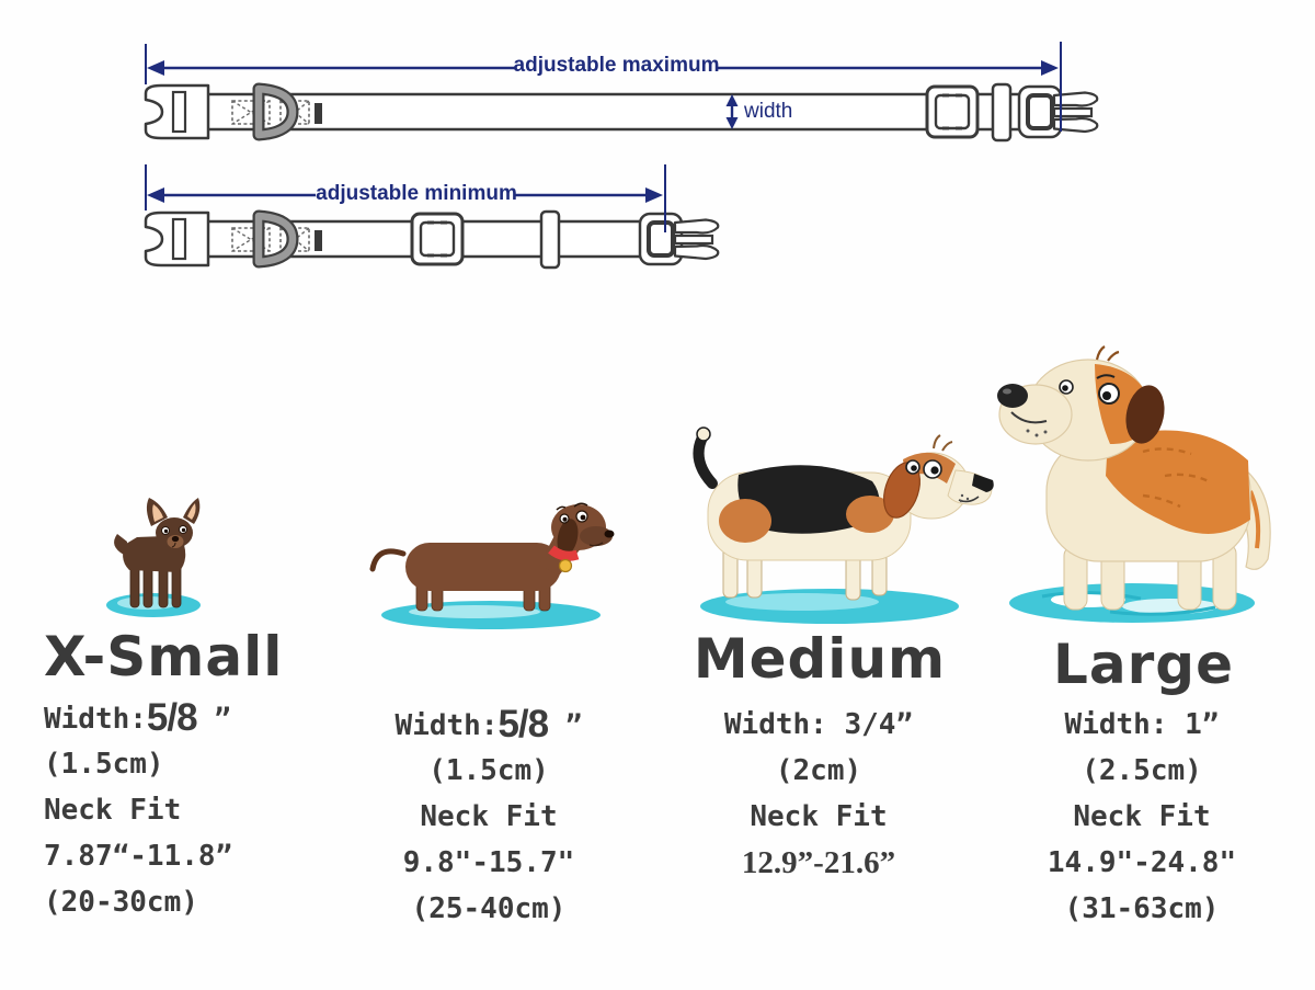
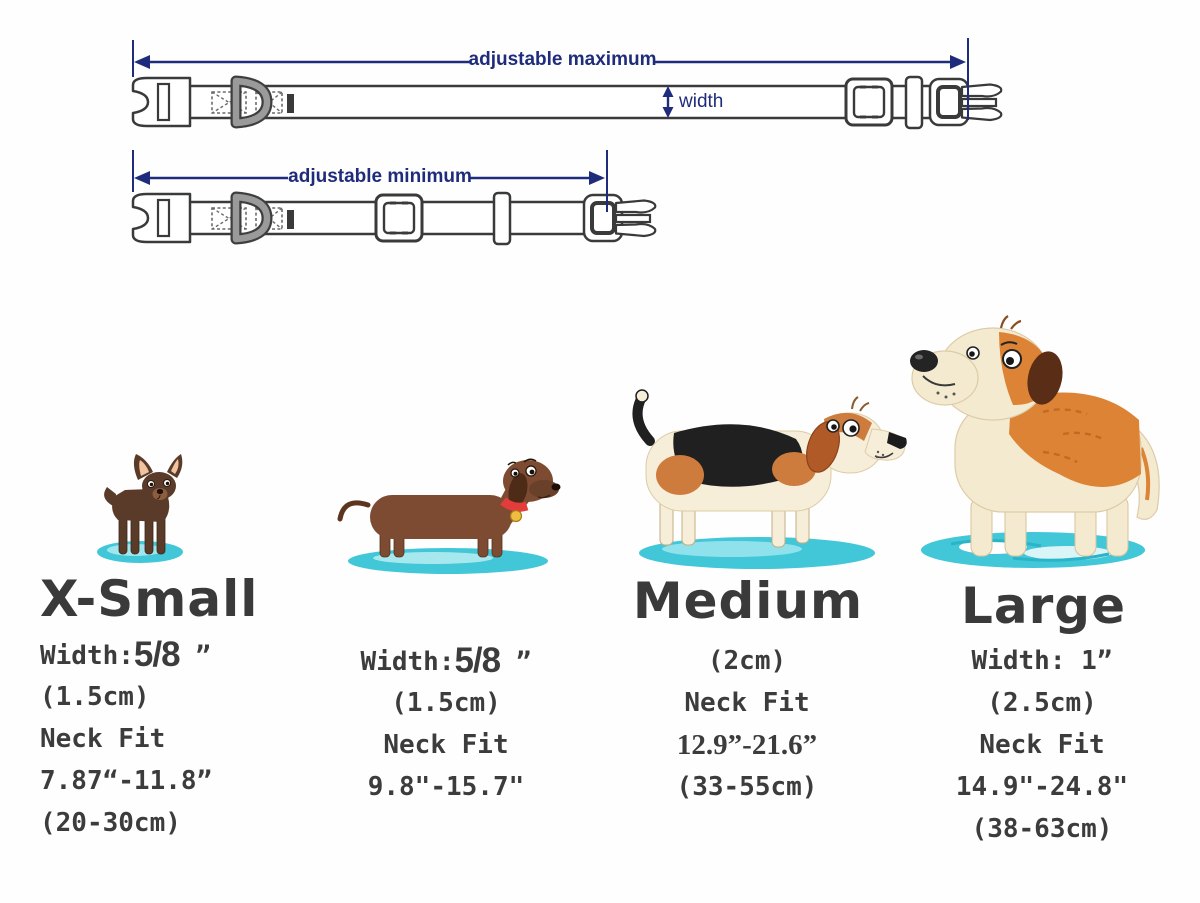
  adjustable maximum
  width
  adjustable minimum
  X-Small
  Medium
  Large
  Width:5/8 ”
  (1.5cm)
  Neck Fit
  7.87“-11.8”
  (20-30cm)
  Width:5/8 ”
  (1.5cm)
  Neck Fit
  9.8"-15.7"
- (25-40cm)
- Width: 3/4”
  (2cm)
  Neck Fit
  12.9”-21.6”
+ (33-55cm)
  Width: 1”
  (2.5cm)
  Neck Fit
  14.9"-24.8"
- (31-63cm)
+ (38-63cm)
